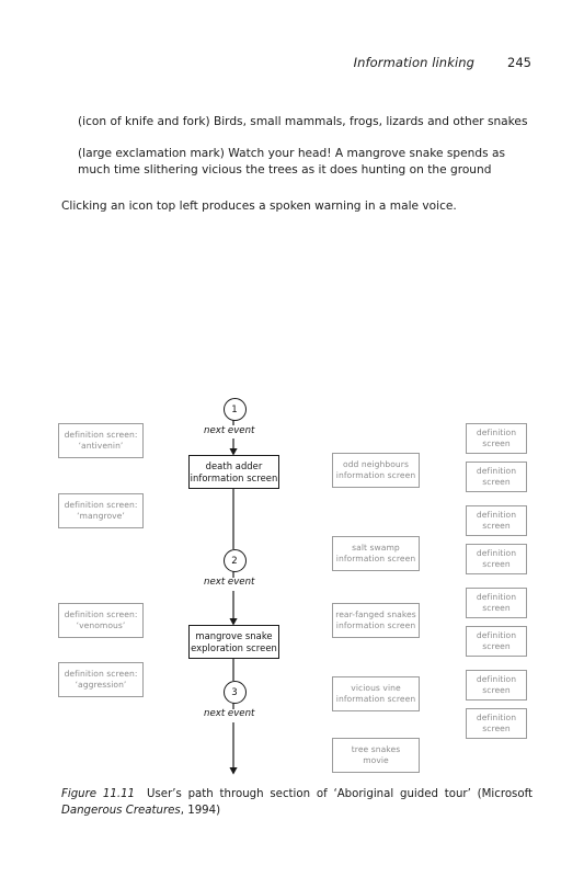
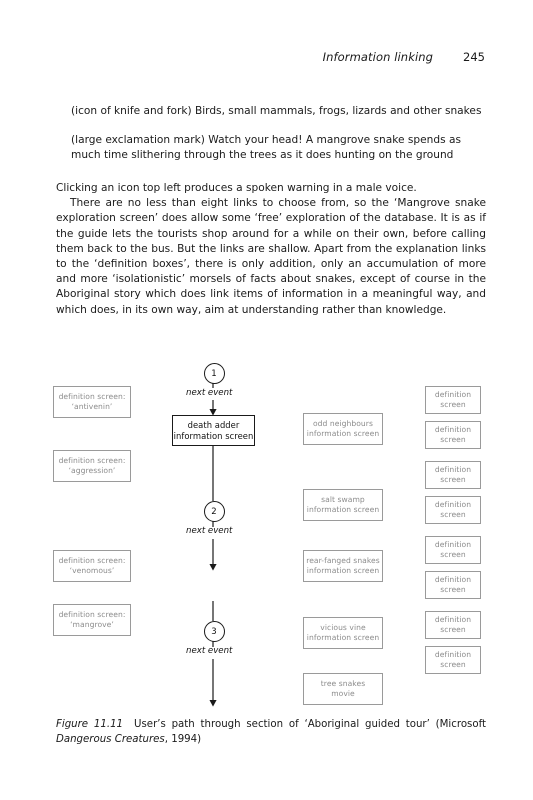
  Information linking
  245
  (icon of knife and fork) Birds, small mammals, frogs, lizards and other snakes
- (large exclamation mark) Watch your head! A mangrove snake spends as much time slithering vicious the trees as it does hunting on the ground
+ (large exclamation mark) Watch your head! A mangrove snake spends as much time slithering through the trees as it does hunting on the ground
  Clicking an icon top left produces a spoken warning in a male voice.
+ There are no less than eight links to choose from, so the ‘Mangrove snake exploration screen’ does allow some ‘free’ exploration of the database. It is as if the guide lets the tourists shop around for a while on their own, before calling them back to the bus. But the links are shallow. Apart from the explanation links to the ‘definition boxes’, there is only addition, only an accumulation of more and more ‘isolationistic’ morsels of facts about snakes, except of course in the Aboriginal story which does link items of information in a meaningful way, and which does, in its own way, aim at understanding rather than knowledge.
  definition screen:
  ‘antivenin’
  definition screen:
- ‘mangrove’
+ ‘aggression’
  definition screen:
  ‘venomous’
  definition screen:
- ‘aggression’
+ ‘mangrove’
  1
  next event
  death adder
  information screen
  2
  next event
- mangrove snake
- exploration screen
  3
  next event
  odd neighbours
  information screen
  salt swamp
  information screen
  rear-fanged snakes
  information screen
  vicious vine
  information screen
  tree snakes
  movie
  definition
  screen
  definition
  screen
  definition
  screen
  definition
  screen
  definition
  screen
  definition
  screen
  definition
  screen
  definition
  screen
  Figure 11.11 User’s path through section of ‘Aboriginal guided tour’ (Microsoft Dangerous Creatures, 1994)
